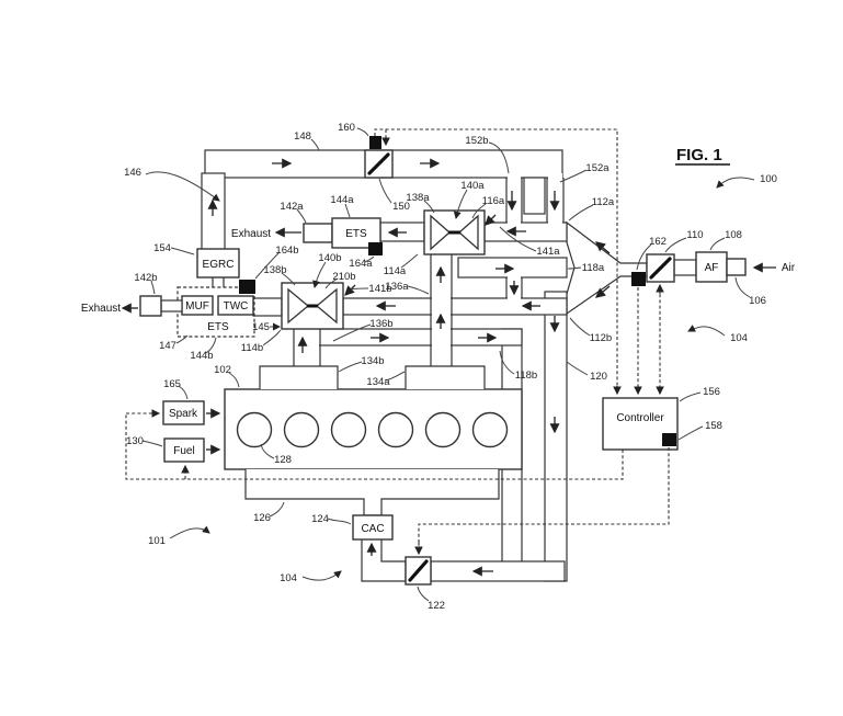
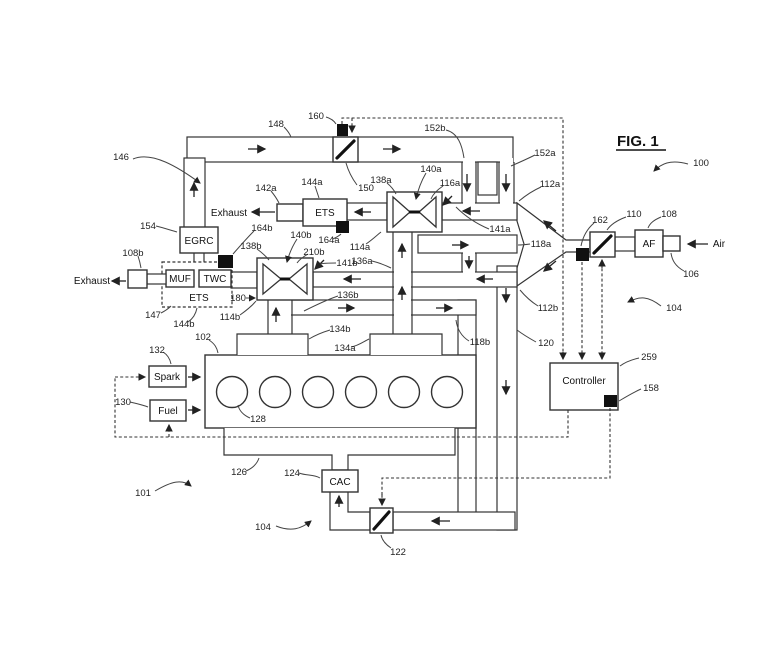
  FIG. 1
  EGRC
  MUF
  TWC
  ETS
  ETS
  Spark
  Fuel
  CAC
  AF
  Controller
  Exhaust
  Exhaust
  Air
  100
  101
  102
  104
  104
  106
  108
  110
  112a
  112b
  114a
  114b
  116a
  210b
  118a
  118b
  120
  122
  124
  126
  128
  130
- 165
+ 132
  134a
  134b
  136a
  136b
  138a
  138b
  140a
  140b
  141a
  141b
  142a
- 142b
+ 108b
  144a
  144b
- 145
+ 180
  146
  147
  148
  150
  152a
  152b
  154
- 156
+ 259
  158
  160
  162
  164a
  164b
